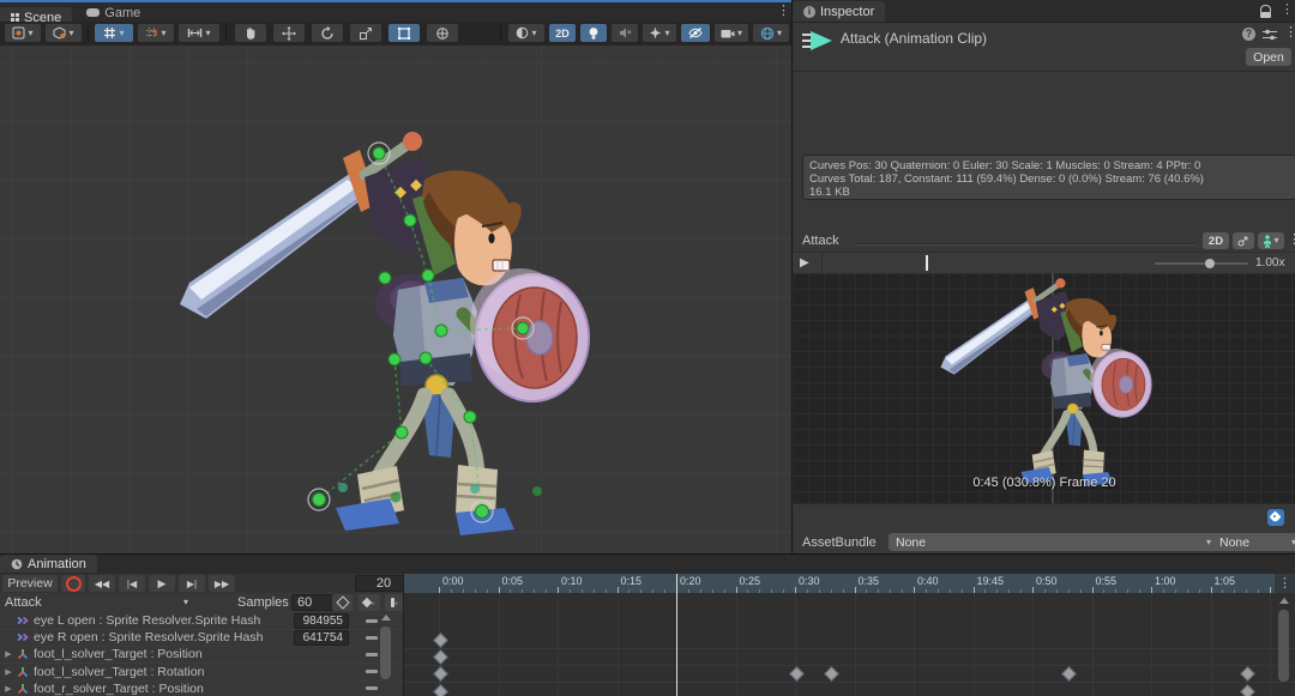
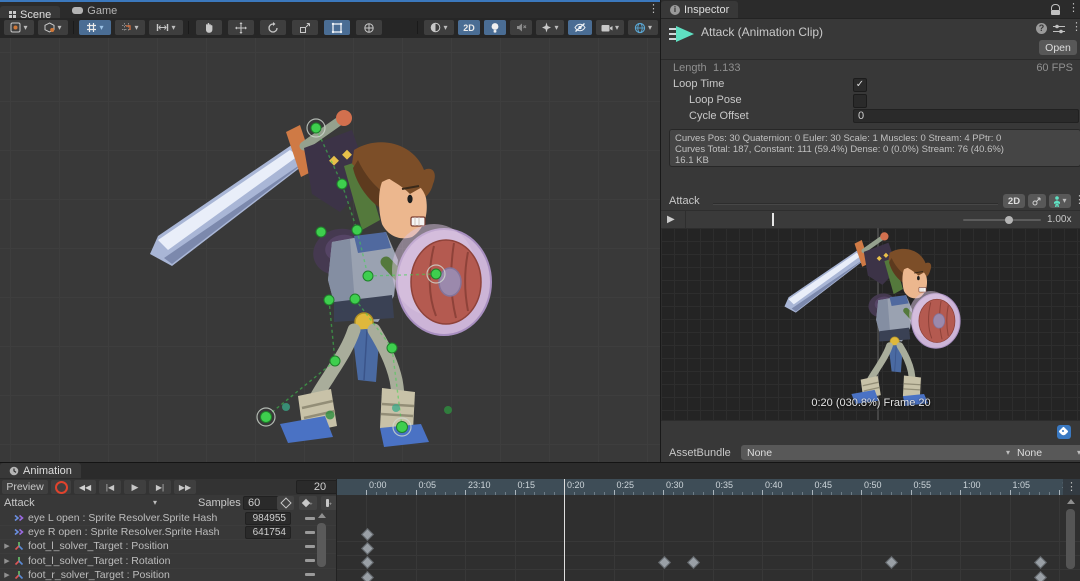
  Scene
  Game
  ⋮
  ▾
  ▾
  ▾
  ▾
  ▾
  ▾
  2D
  ▾
  ▾
  ▾
  i
  Inspector
  ⋮
  Attack (Animation Clip)
  ?
  ⋮
  Open
+ Length
+ 1.133
+ 60 FPS
+ Loop Time
+ ✓
+ Loop Pose
+ Cycle Offset
+ 0
  Curves Pos: 30 Quaternion: 0 Euler: 30 Scale: 1 Muscles: 0 Stream: 4 PPtr: 0
  Curves Total: 187, Constant: 111 (59.4%) Dense: 0 (0.0%) Stream: 76 (40.6%)
  16.1 KB
  Attack
  2D
  ▾
  ▶
  1.00x
- 0:45 (030.8%) Frame 20
+ 0:20 (030.8%) Frame 20
  AssetBundle
  None
  ▾
  None
  ▾
  Animation
  Preview
  ◀◀
  |◀
  ▶
  ▶|
  ▶▶
  20
  Attack
  ▾
  Samples
  60
  eye L open : Sprite Resolver.Sprite Hash
  984955
  eye R open : Sprite Resolver.Sprite Hash
  641754
  foot_l_solver_Target : Position
  foot_l_solver_Target : Rotation
  foot_r_solver_Target : Position
  0:00
  0:05
- 0:10
+ 23:10
  0:15
  0:20
  0:25
  0:30
  0:35
  0:40
- 19:45
+ 0:45
  0:50
  0:55
  1:00
  1:05
  ⋮
